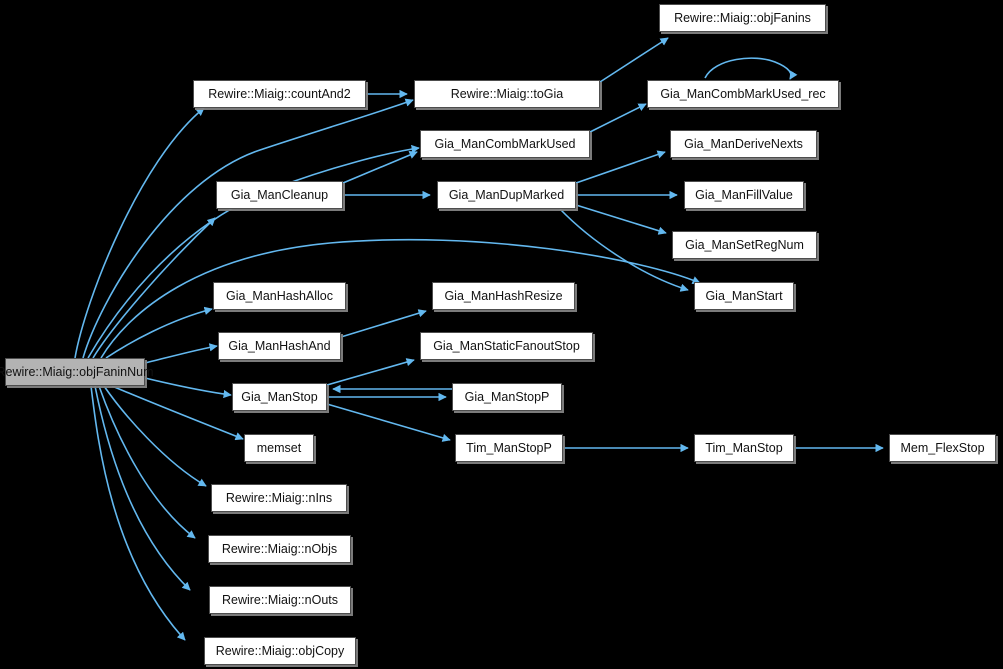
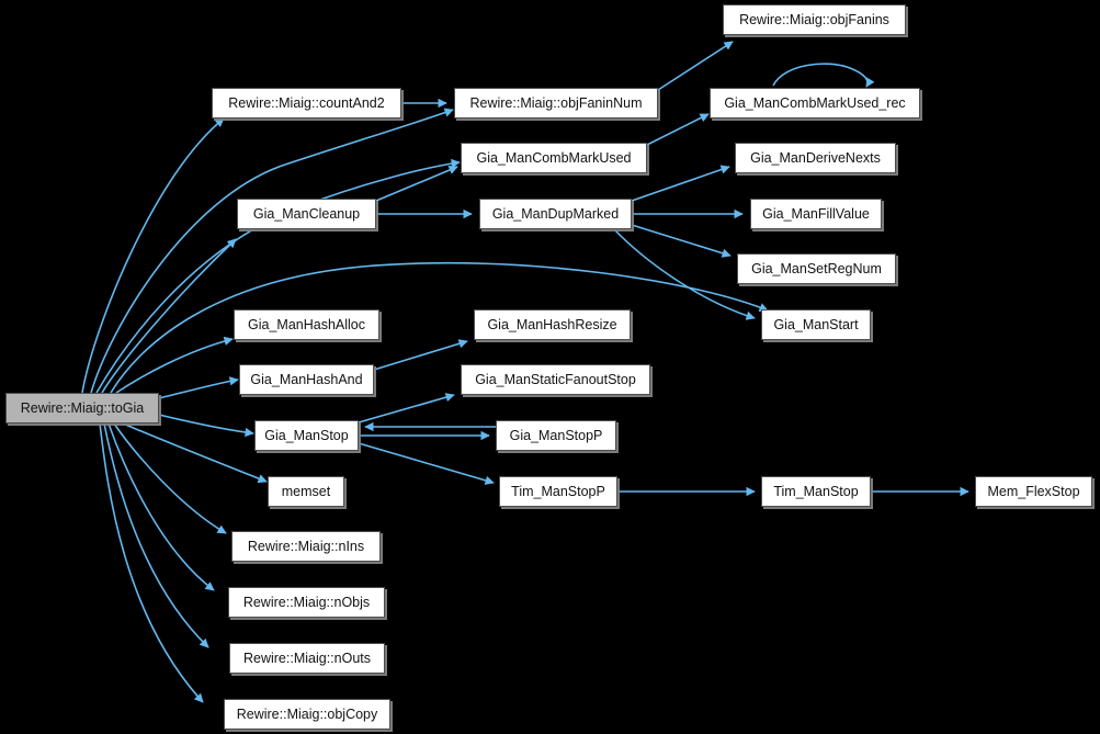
- Rewire::Miaig::objFaninNum
+ Rewire::Miaig::toGia
  Rewire::Miaig::countAnd2
- Rewire::Miaig::toGia
+ Rewire::Miaig::objFaninNum
  Rewire::Miaig::objFanins
  Gia_ManCombMarkUsed_rec
  Gia_ManCombMarkUsed
  Gia_ManDeriveNexts
  Gia_ManCleanup
  Gia_ManDupMarked
  Gia_ManFillValue
  Gia_ManSetRegNum
  Gia_ManHashAlloc
  Gia_ManHashResize
  Gia_ManStart
  Gia_ManHashAnd
  Gia_ManStaticFanoutStop
  Gia_ManStop
  Gia_ManStopP
  memset
  Tim_ManStopP
  Tim_ManStop
  Mem_FlexStop
  Rewire::Miaig::nIns
  Rewire::Miaig::nObjs
  Rewire::Miaig::nOuts
  Rewire::Miaig::objCopy
